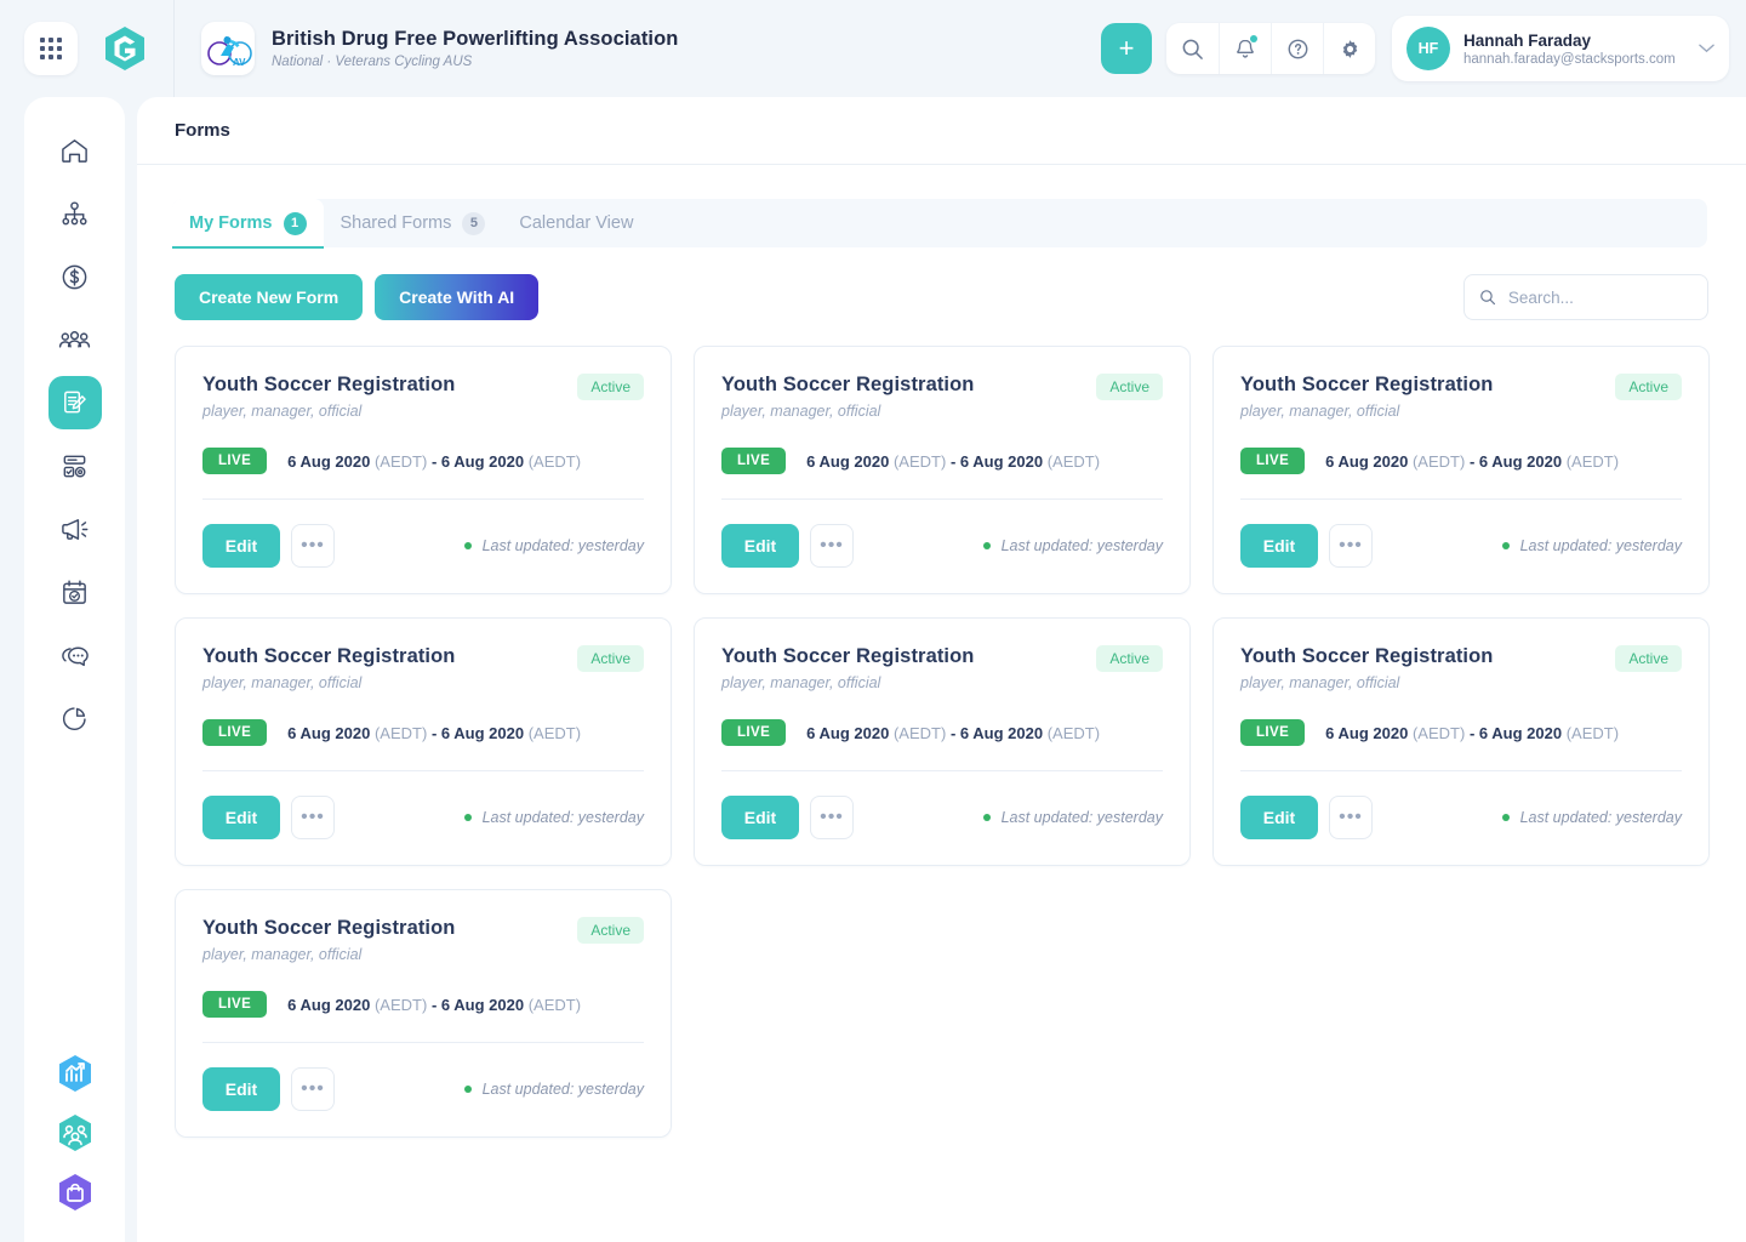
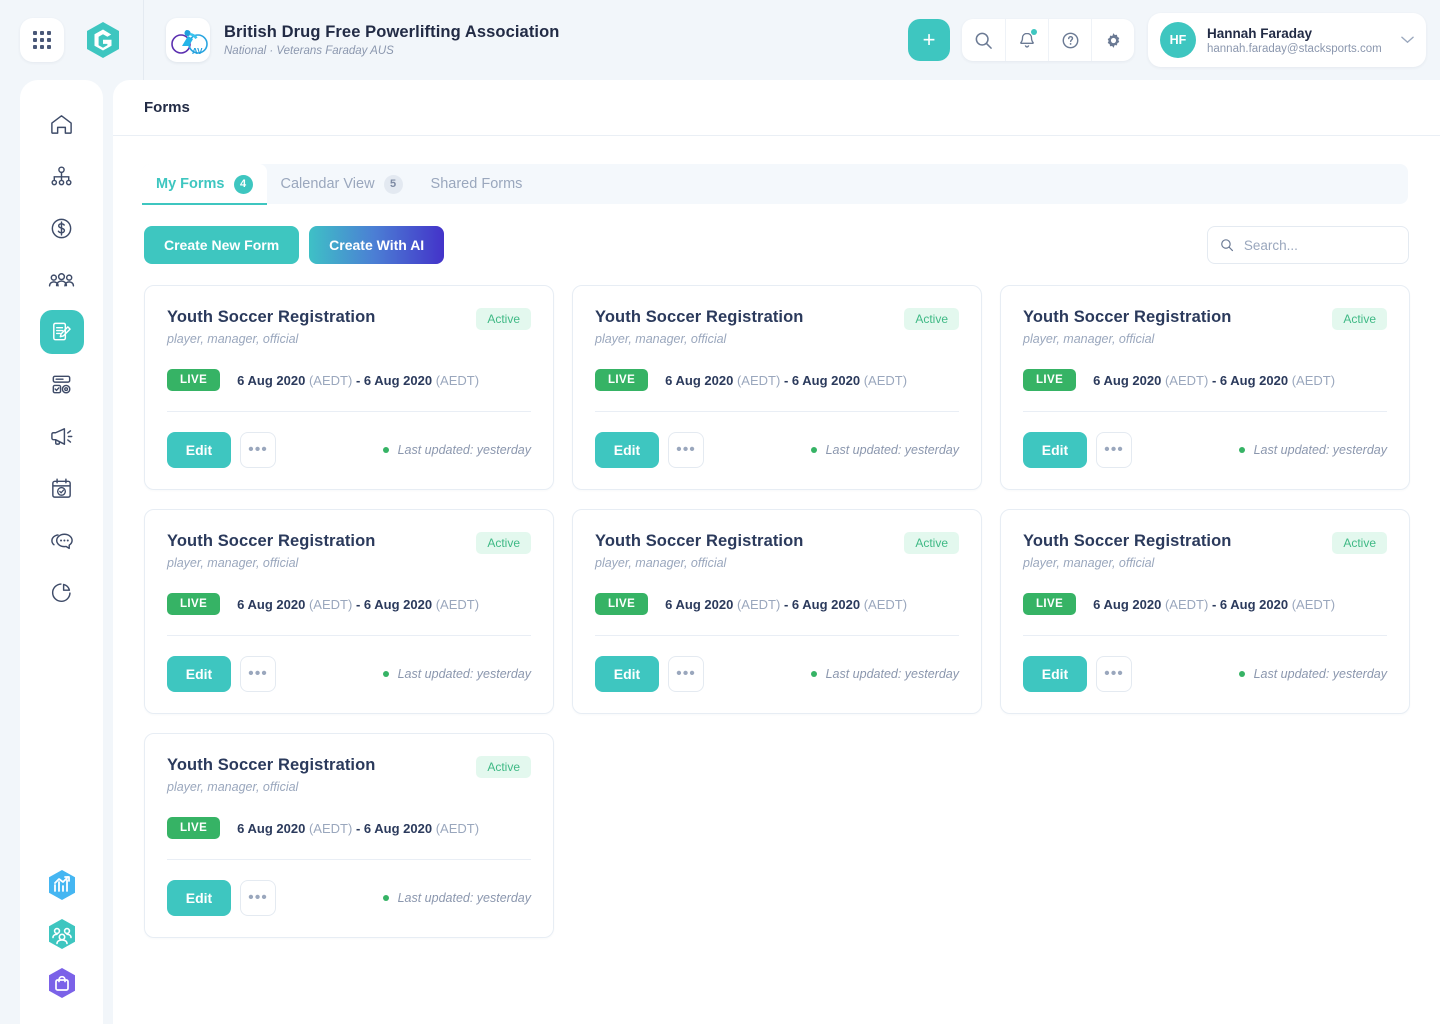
  AV
  British Drug Free Powerlifting Association
- National · Veterans Cycling AUS
+ National · Veterans Faraday AUS
  +
  HF
  Hannah Faraday
  hannah.faraday@stacksports.com
  Forms
  My Forms
- 1
+ 4
- Shared Forms
+ Calendar View
  5
- Calendar View
+ Shared Forms
  Create New Form
  Create With AI
  Search...
  Youth Soccer Registration
  player, manager, official
  Active
  LIVE
  6 Aug 2020 (AEDT) - 6 Aug 2020 (AEDT)
  Edit
  •••
  Last updated: yesterday
  Youth Soccer Registration
  player, manager, official
  Active
  LIVE
  6 Aug 2020 (AEDT) - 6 Aug 2020 (AEDT)
  Edit
  •••
  Last updated: yesterday
  Youth Soccer Registration
  player, manager, official
  Active
  LIVE
  6 Aug 2020 (AEDT) - 6 Aug 2020 (AEDT)
  Edit
  •••
  Last updated: yesterday
  Youth Soccer Registration
  player, manager, official
  Active
  LIVE
  6 Aug 2020 (AEDT) - 6 Aug 2020 (AEDT)
  Edit
  •••
  Last updated: yesterday
  Youth Soccer Registration
  player, manager, official
  Active
  LIVE
  6 Aug 2020 (AEDT) - 6 Aug 2020 (AEDT)
  Edit
  •••
  Last updated: yesterday
  Youth Soccer Registration
  player, manager, official
  Active
  LIVE
  6 Aug 2020 (AEDT) - 6 Aug 2020 (AEDT)
  Edit
  •••
  Last updated: yesterday
  Youth Soccer Registration
  player, manager, official
  Active
  LIVE
  6 Aug 2020 (AEDT) - 6 Aug 2020 (AEDT)
  Edit
  •••
  Last updated: yesterday
